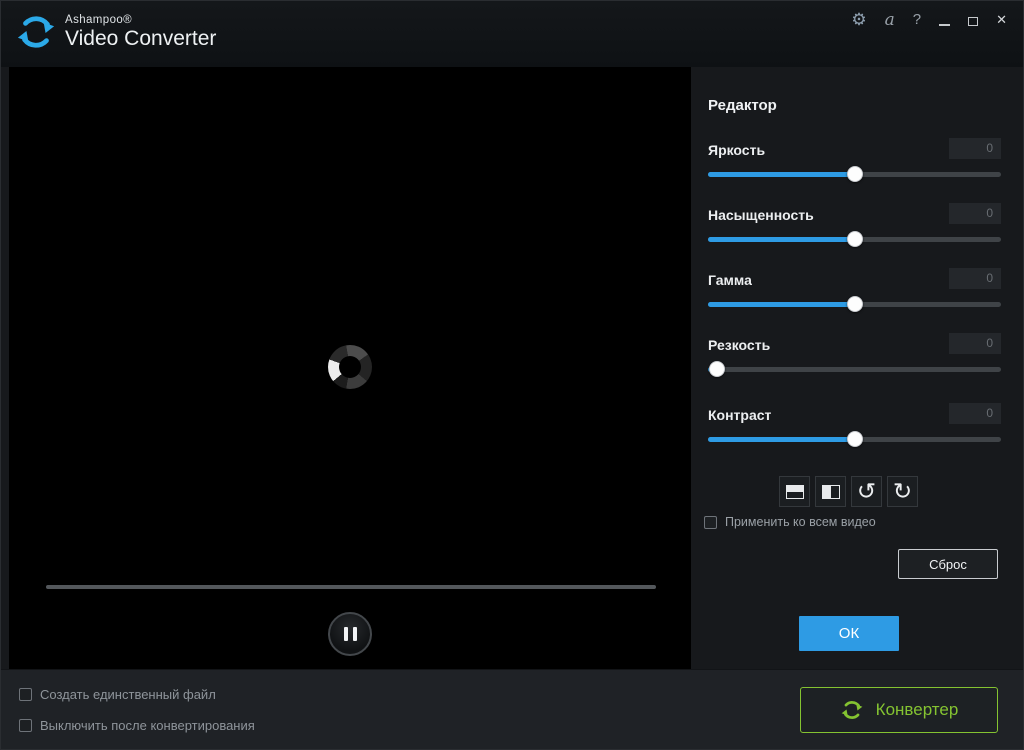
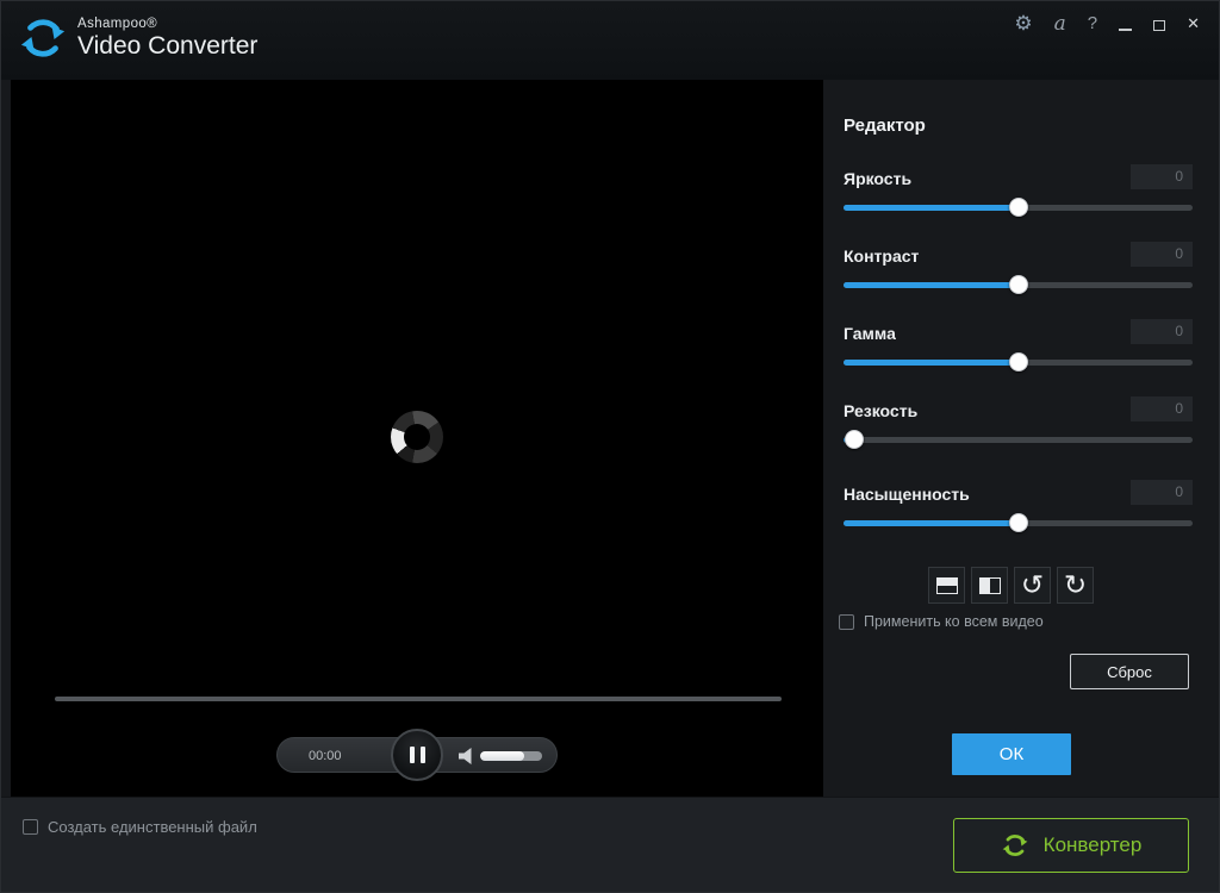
  Ashampoo®
  Video Converter
  ⚙
  a
  ?
  ✕
+ 00:00
  Редактор
  Яркость
  0
- Насыщенность
+ Контраст
  0
  Гамма
  0
  Резкость
  0
- Контраст
+ Насыщенность
  0
  ↺
  ↻
  Применить ко всем видео
  Сброс
  ОК
  Создать единственный файл
- Выключить после конвертирования
  Конвертер
